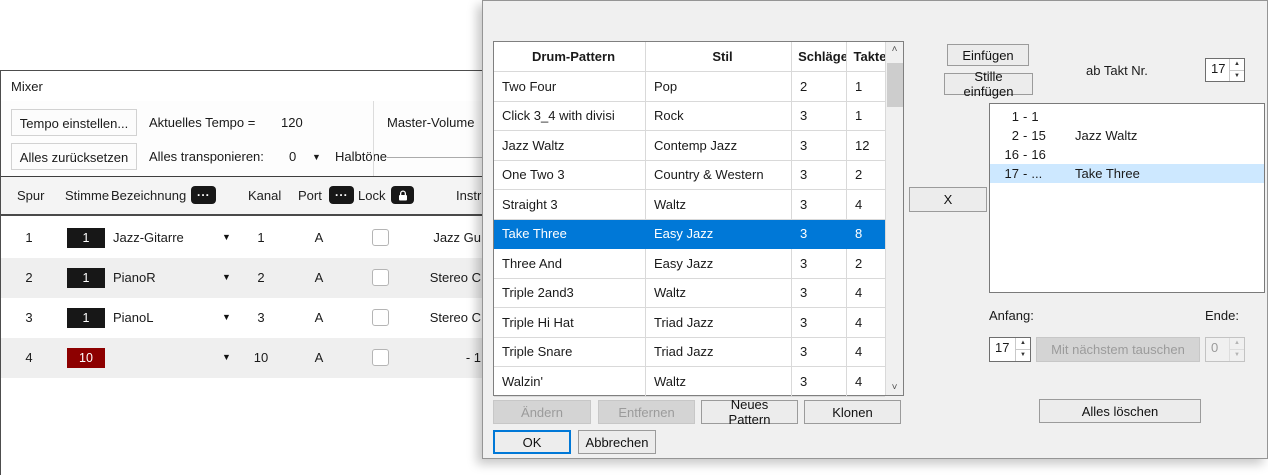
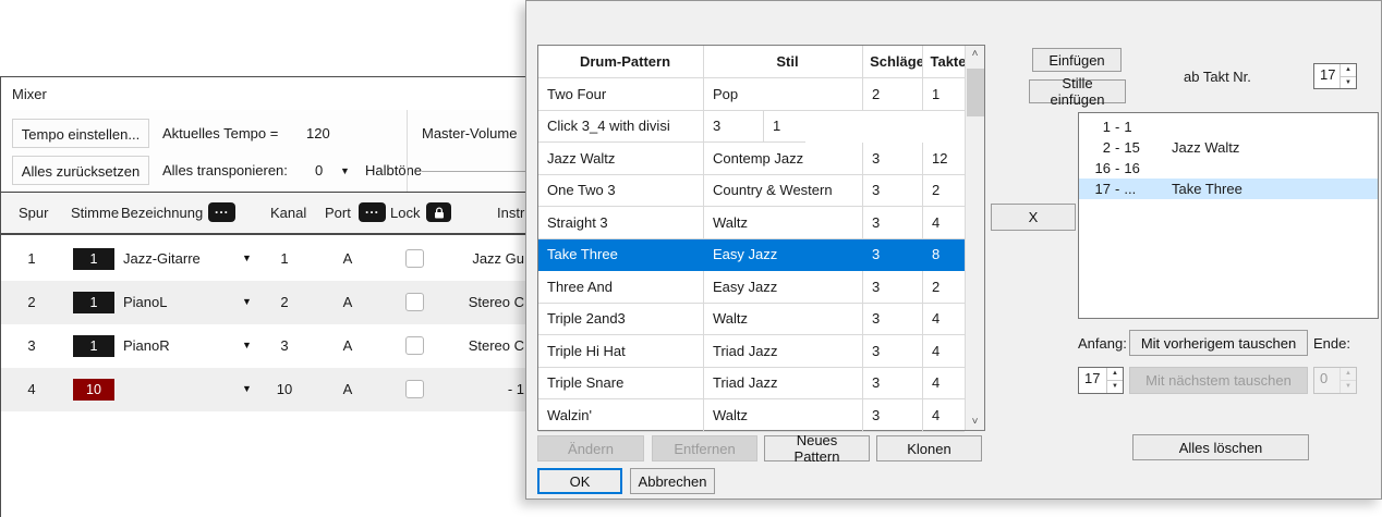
  Mixer
  Tempo einstellen...
  Alles zurücksetzen
  Aktuelles Tempo =
  120
  Alles transponieren:
  0
  ▼
  Halbtöne
  Master-Volume
  Spur
  Stimme
  Bezeichnung
  ...
  Kanal
  Port
  ...
  Lock
  Instr
  1
  1
  Jazz-Gitarre
  ▼
  1
  A
  Jazz Gu
  2
  1
- PianoR
+ PianoL
  ▼
  2
  A
  Stereo C
  3
  1
- PianoL
+ PianoR
  ▼
  3
  A
  Stereo C
  4
  10
  ▼
  10
  A
  - 1
  Drum-Pattern
  Stil
  Schläge
  Takte
  Two Four
  Pop
  2
  1
  Click 3_4 with divisi
- Rock
  3
  1
  Jazz Waltz
  Contemp Jazz
  3
  12
  One Two 3
  Country & Western
  3
  2
  Straight 3
  Waltz
  3
  4
  Take Three
  Easy Jazz
  3
  8
  Three And
  Easy Jazz
  3
  2
  Triple 2and3
  Waltz
  3
  4
  Triple Hi Hat
  Triad Jazz
  3
  4
  Triple Snare
  Triad Jazz
  3
  4
  Walzin'
  Waltz
  3
  4
  ˄
  ˅
  Ändern
  Entfernen
  Neues Pattern
  Klonen
  OK
  Abbrechen
  Einfügen
  Stille einfügen
  ab Takt Nr.
  17
  1 - 1
  2 - 15
  Jazz Waltz
  16 - 16
  17 - ...
  Take Three
  X
  Anfang:
+ Mit vorherigem tauschen
  Ende:
  17
  Mit nächstem tauschen
  0
  Alles löschen
